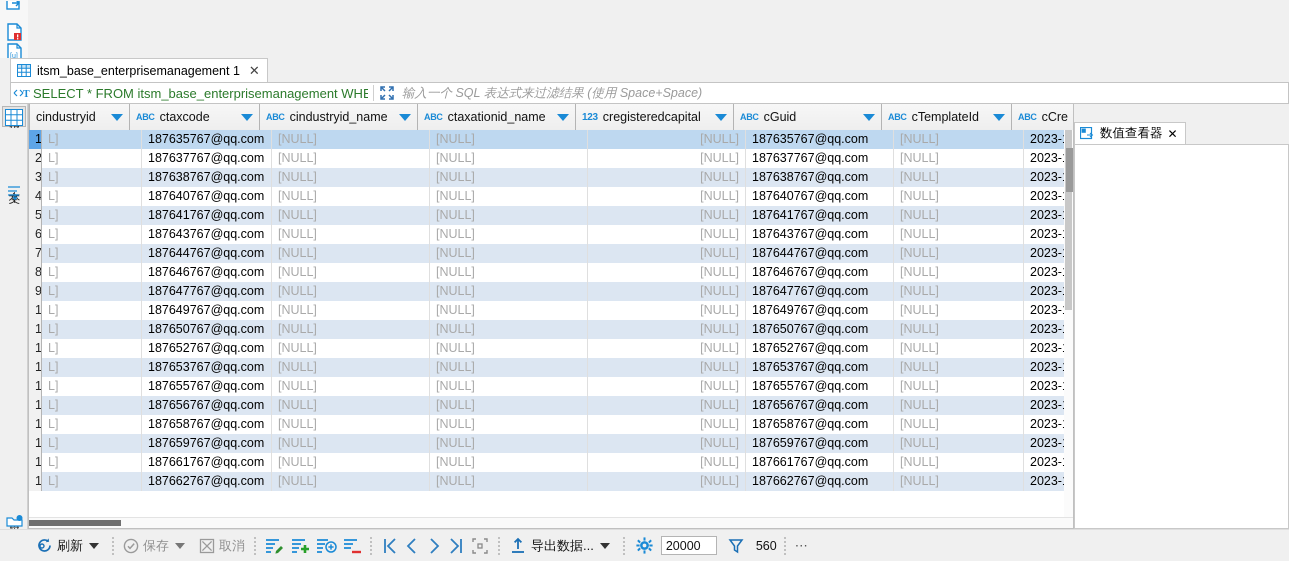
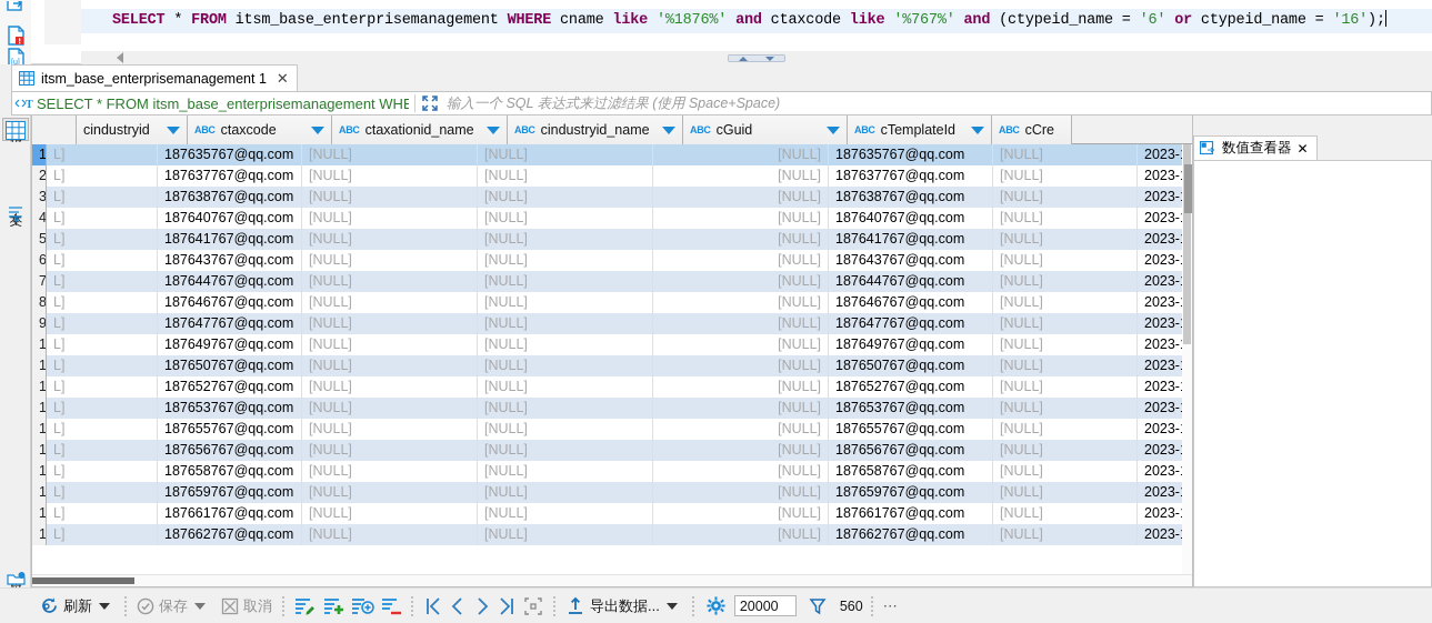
+ SELECT * FROM itsm_base_enterprisemanagement WHERE cname like '%1876%' and ctaxcode like '%767%' and (ctypeid_name = '6' or ctypeid_name = '16');
  itsm_base_enterprisemanagement 1
  ✕
  T
  SELECT * FROM itsm_base_enterprisemanagement WHE
  输入一个 SQL 表达式来过滤结果 (使用 Space+Space)
  cindustryid
  ABC
  ctaxcode
  ABC
- cindustryid_name
+ ctaxationid_name
  ABC
- ctaxationid_name
+ cindustryid_name
- 123
- cregisteredcapital
  ABC
  cGuid
  ABC
  cTemplateId
  ABC
  cCre
  1
  L]
  187635767@qq.com
  [NULL]
  [NULL]
  [NULL]
  187635767@qq.com
  [NULL]
  2023-
  2
  L]
  187637767@qq.com
  [NULL]
  [NULL]
  [NULL]
  187637767@qq.com
  [NULL]
  2023-
  3
  L]
  187638767@qq.com
  [NULL]
  [NULL]
  [NULL]
  187638767@qq.com
  [NULL]
  2023-
  4
  L]
  187640767@qq.com
  [NULL]
  [NULL]
  [NULL]
  187640767@qq.com
  [NULL]
  2023-
  5
  L]
  187641767@qq.com
  [NULL]
  [NULL]
  [NULL]
  187641767@qq.com
  [NULL]
  2023-
  6
  L]
  187643767@qq.com
  [NULL]
  [NULL]
  [NULL]
  187643767@qq.com
  [NULL]
  2023-
  7
  L]
  187644767@qq.com
  [NULL]
  [NULL]
  [NULL]
  187644767@qq.com
  [NULL]
  2023-
  8
  L]
  187646767@qq.com
  [NULL]
  [NULL]
  [NULL]
  187646767@qq.com
  [NULL]
  2023-
  9
  L]
  187647767@qq.com
  [NULL]
  [NULL]
  [NULL]
  187647767@qq.com
  [NULL]
  2023-
  L]
  187649767@qq.com
  [NULL]
  [NULL]
  [NULL]
  187649767@qq.com
  [NULL]
  2023-
  L]
  187650767@qq.com
  [NULL]
  [NULL]
  [NULL]
  187650767@qq.com
  [NULL]
  2023-
  L]
  187652767@qq.com
  [NULL]
  [NULL]
  [NULL]
  187652767@qq.com
  [NULL]
  2023-
  L]
  187653767@qq.com
  [NULL]
  [NULL]
  [NULL]
  187653767@qq.com
  [NULL]
  2023-
  L]
  187655767@qq.com
  [NULL]
  [NULL]
  [NULL]
  187655767@qq.com
  [NULL]
  2023-
  L]
  187656767@qq.com
  [NULL]
  [NULL]
  [NULL]
  187656767@qq.com
  [NULL]
  2023-
  L]
  187658767@qq.com
  [NULL]
  [NULL]
  [NULL]
  187658767@qq.com
  [NULL]
  2023-
  L]
  187659767@qq.com
  [NULL]
  [NULL]
  [NULL]
  187659767@qq.com
  [NULL]
  2023-
  L]
  187661767@qq.com
  [NULL]
  [NULL]
  [NULL]
  187661767@qq.com
  [NULL]
  2023-
  L]
  187662767@qq.com
  [NULL]
  [NULL]
  [NULL]
  187662767@qq.com
  [NULL]
  2023-
  数值查看器
  ✕
  刷新
  保存
  取消
  导出数据...
  20000
  560
  ⋯
